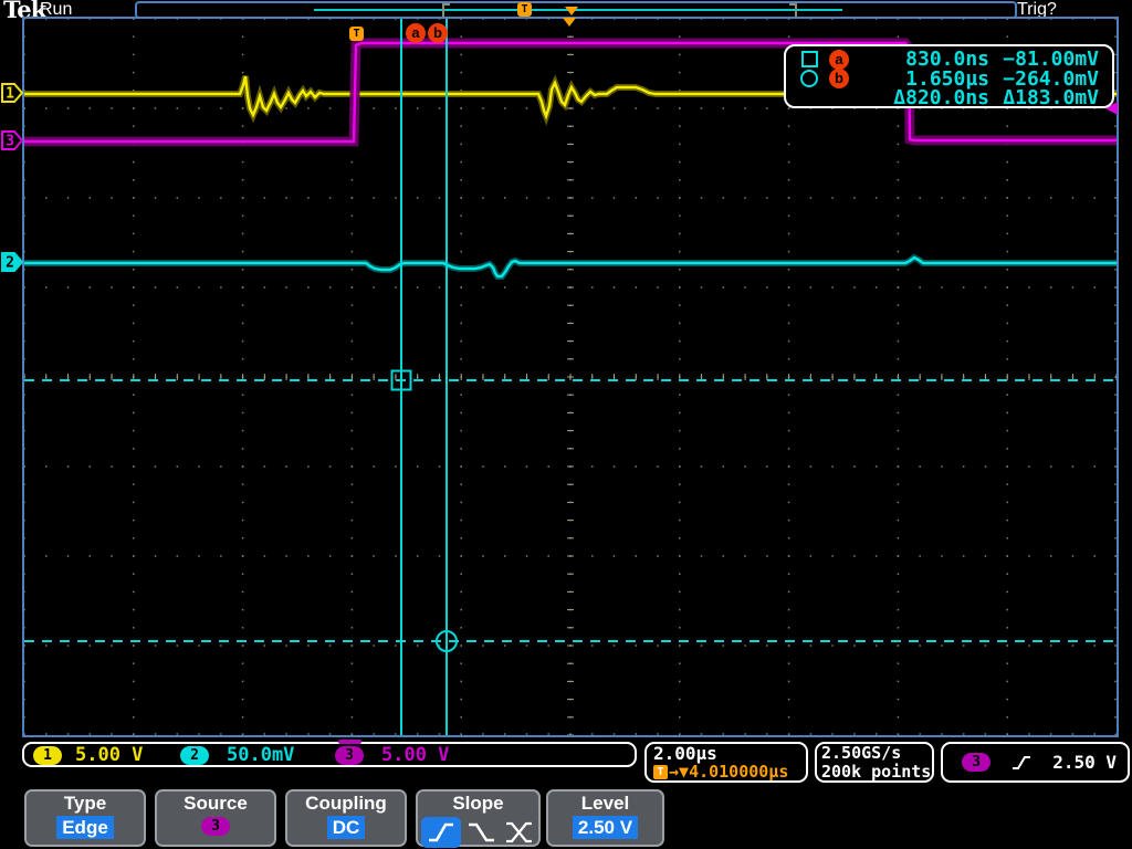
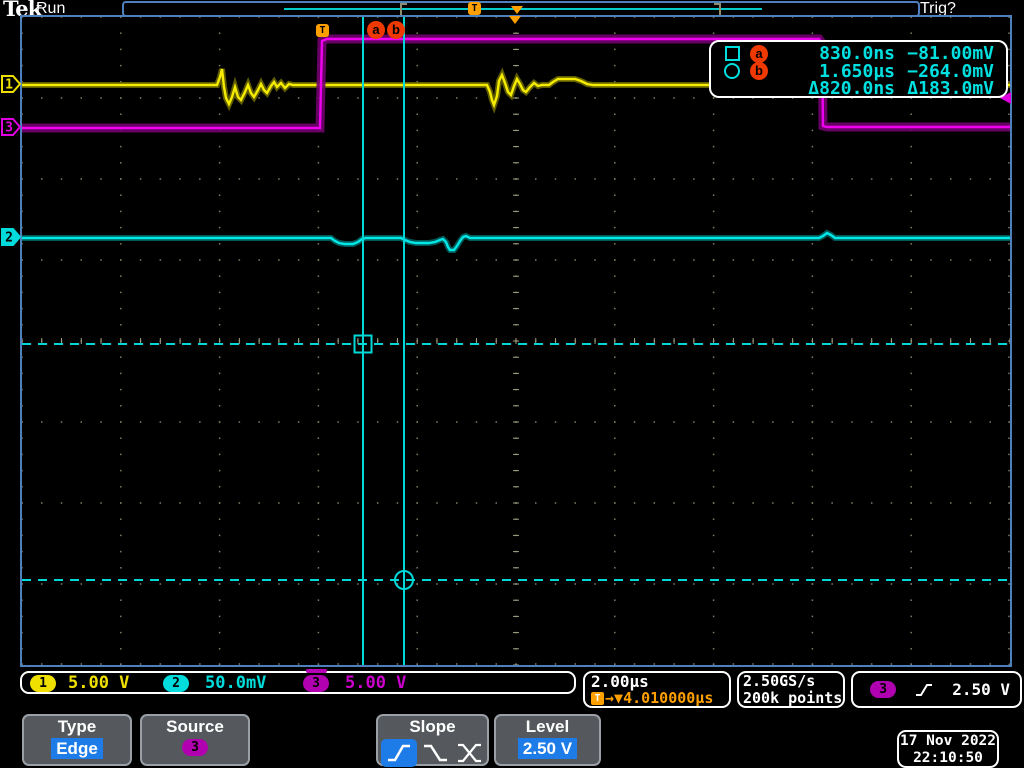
  Tek
  Run
  Trig?
  T
  T
  a
  b
  1
  3
  2
  a
  830.0ns
  −81.00mV
  b
  1.650µs
  −264.0mV
  Δ820.0ns
  Δ183.0mV
  1
  5.00 V
  2
  50.0mV
  3
  5.00 V
  2.00µs
  T
  →▼
  4.010000µs
  2.50GS/s
  200k points
  3
  2.50 V
  Type
  Edge
  Source
  3
- Coupling
- DC
  Slope
  Level
  2.50 V
+ 17 Nov 2022
+ 22:10:50
